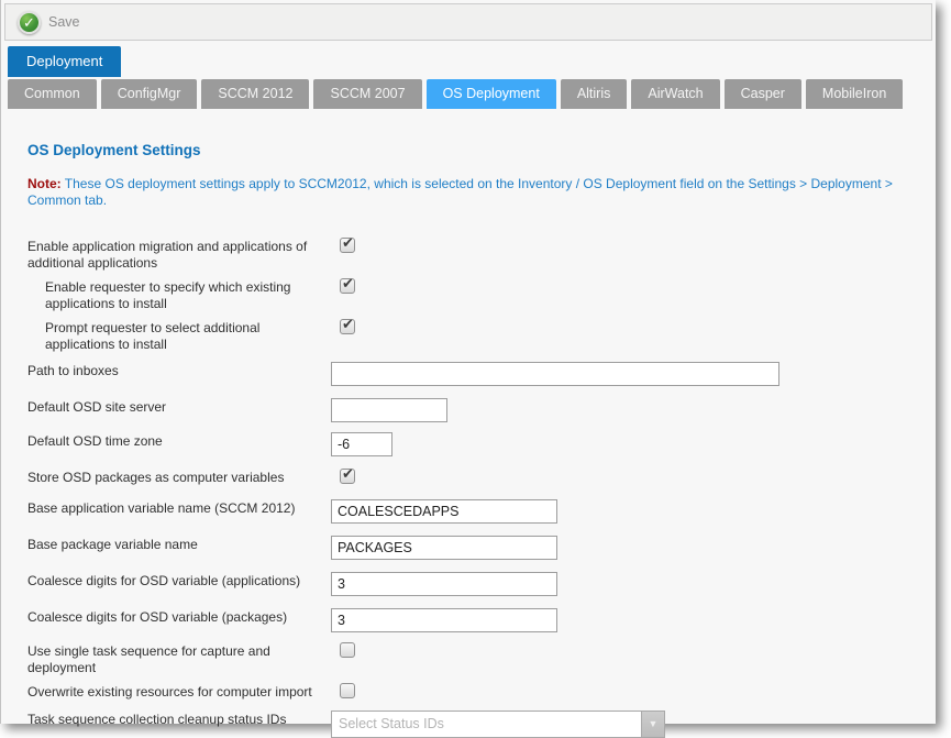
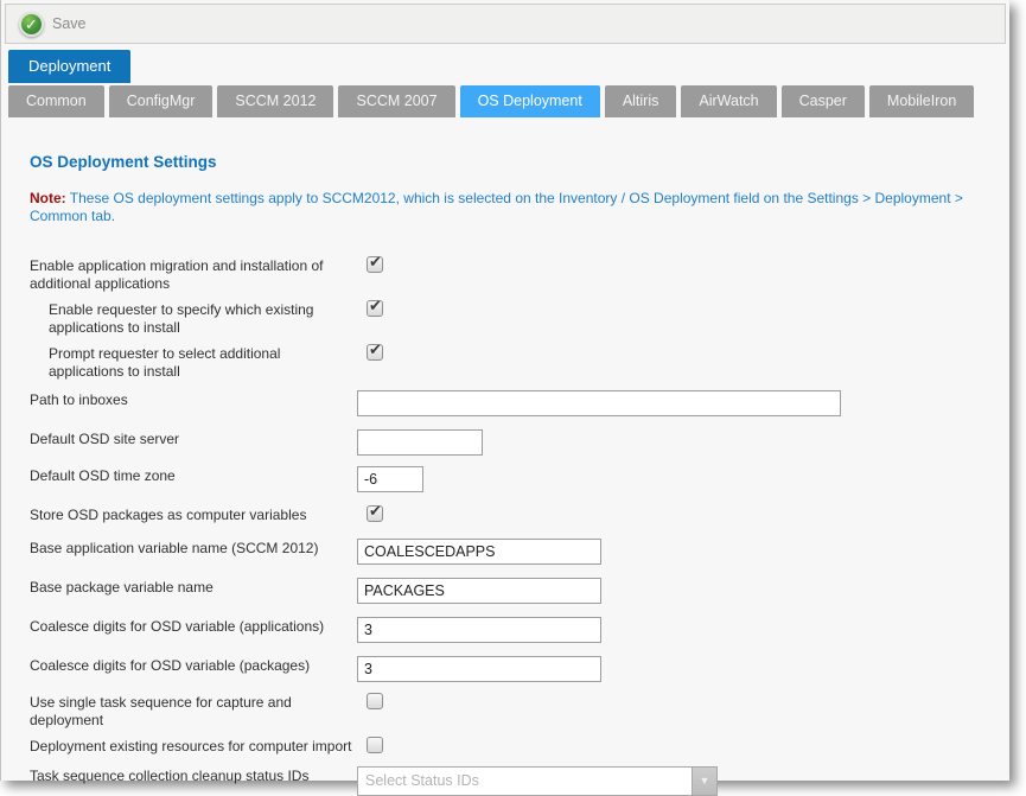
  ✓
  Save
  Deployment
  Common
  ConfigMgr
  SCCM 2012
  SCCM 2007
  OS Deployment
  Altiris
  AirWatch
  Casper
  MobileIron
  OS Deployment Settings
  Note: These OS deployment settings apply to SCCM2012, which is selected on the Inventory / OS Deployment field on the Settings > Deployment > Common tab.
- Enable application migration and applications of additional applications
+ Enable application migration and installation of additional applications
  Enable requester to specify which existing applications to install
  Prompt requester to select additional applications to install
  Path to inboxes
  Default OSD site server
  Default OSD time zone
  -6
  Store OSD packages as computer variables
  Base application variable name (SCCM 2012)
  COALESCEDAPPS
  Base package variable name
  PACKAGES
  Coalesce digits for OSD variable (applications)
  3
  Coalesce digits for OSD variable (packages)
  3
  Use single task sequence for capture and deployment
- Overwrite existing resources for computer import
+ Deployment existing resources for computer import
  Task sequence collection cleanup status IDs
  Select Status IDs
  ▼
